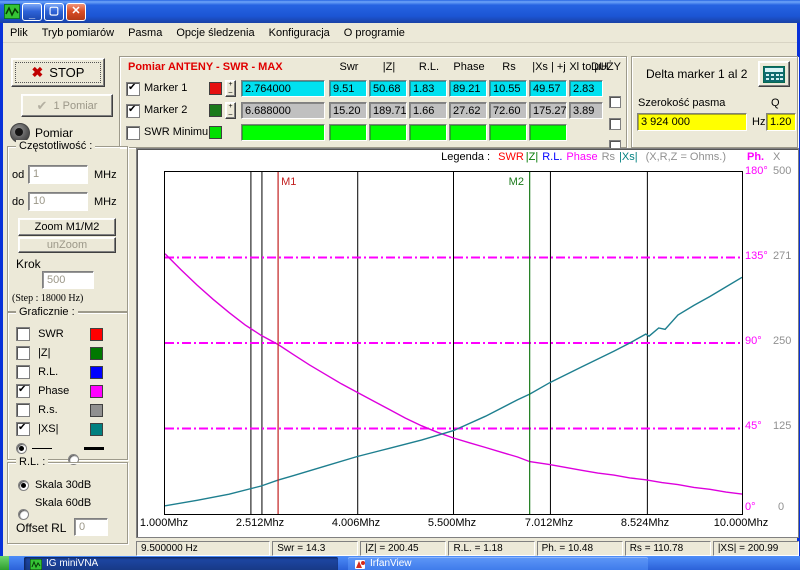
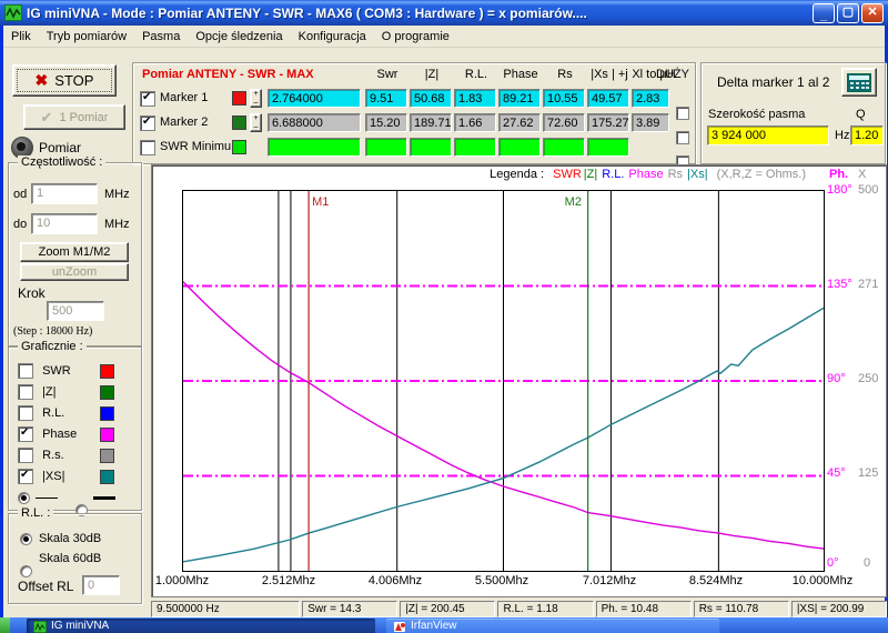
+ IG miniVNA - Mode : Pomiar ANTENY - SWR - MAX6 ( COM3 : Hardware ) = x pomiarów....
  _
  ▢
  ✕
  Plik
  Tryb pomiarów
  Pasma
  Opcje śledzenia
  Konfiguracja
  O programie
  ✖
  STOP
  ✔
  1 Pomiar
  Pomiar
  Pomiar ANTENY - SWR - MAX
  Swr
  |Z|
  R.L.
  Phase
  Rs
  |Xs | +j
  Xl to µH
  DUŻY
  Marker 1
  2.764000
  9.51
  50.68
  1.83
  89.21
  10.55
  49.57
  2.83
  Marker 2
  6.688000
  15.20
  189.71
  1.66
  27.62
  72.60
  175.27
  3.89
  SWR Minimu
  Delta marker 1 al 2
  Szerokość pasma
  Q
  3 924 000
  Hz
  1.20
  Częstotliwość :
  od
  1
  MHz
  do
  10
  MHz
  Zoom M1/M2
  unZoom
  Krok
  500
  (Step : 18000 Hz)
  Graficznie :
  SWR
  |Z|
  R.L.
  Phase
  R.s.
  |XS|
  R.L. :
  Skala 30dB
  Skala 60dB
  Offset RL
  0
  Legenda :
  SWR
  |Z|
  R.L.
  Phase
  Rs
  |Xs|
  (X,R,Z = Ohms.)
  Ph.
  X
  M1
  M2
  180°
  135°
  90°
  45°
  0°
  500
  271
  250
  125
  0
  1.000Mhz
  2.512Mhz
  4.006Mhz
  5.500Mhz
  7.012Mhz
  8.524Mhz
  10.000Mhz
  9.500000 Hz
  Swr = 14.3
  |Z| = 200.45
  R.L. = 1.18
  Ph. = 10.48
  Rs = 110.78
  |XS| = 200.99
  IG miniVNA
  IrfanView
